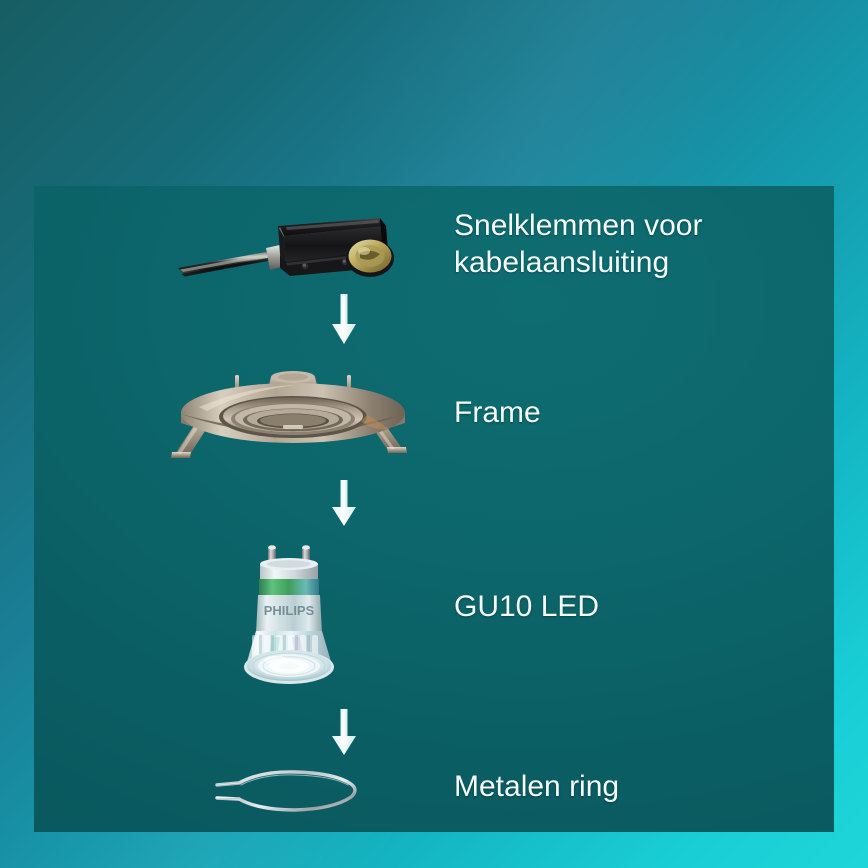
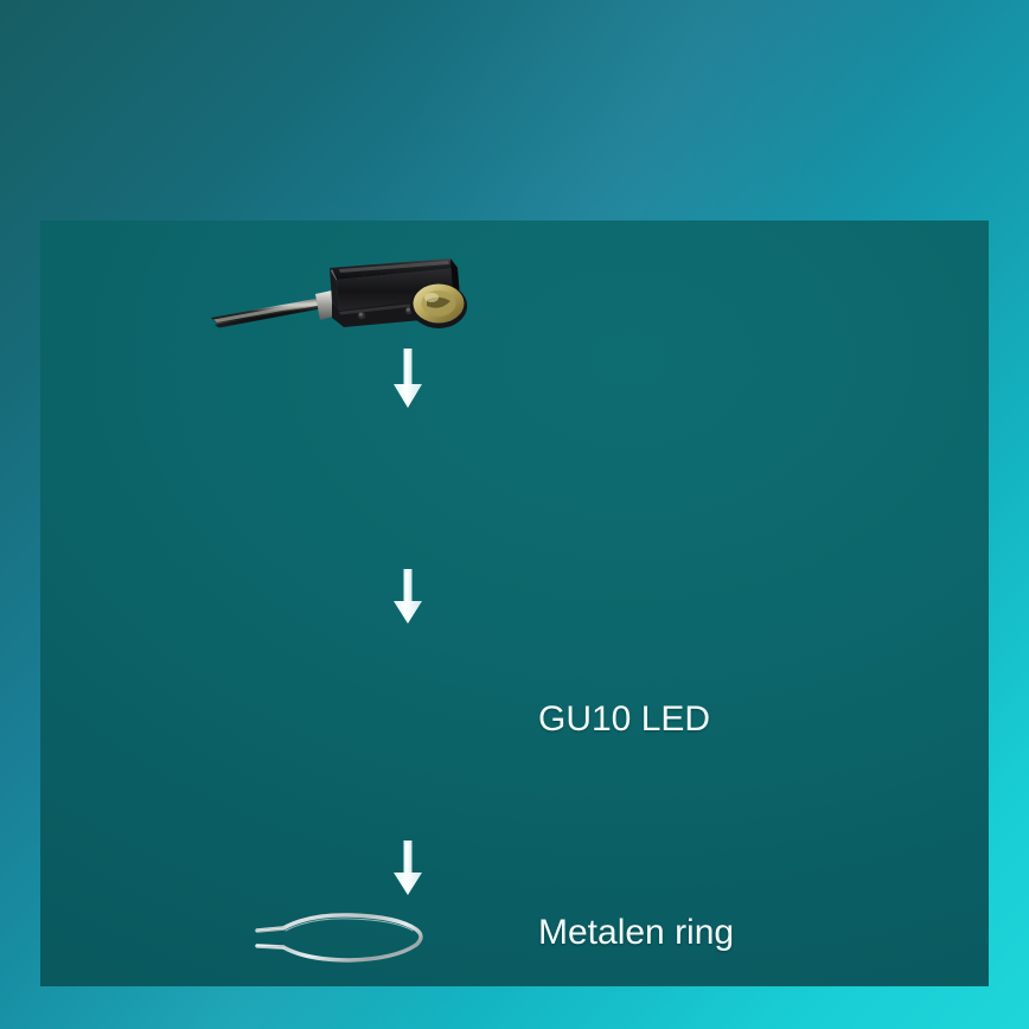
- Snelklemmen voor
- kabelaansluiting
- Frame
- PHILIPS
  GU10 LED
  Metalen ring
